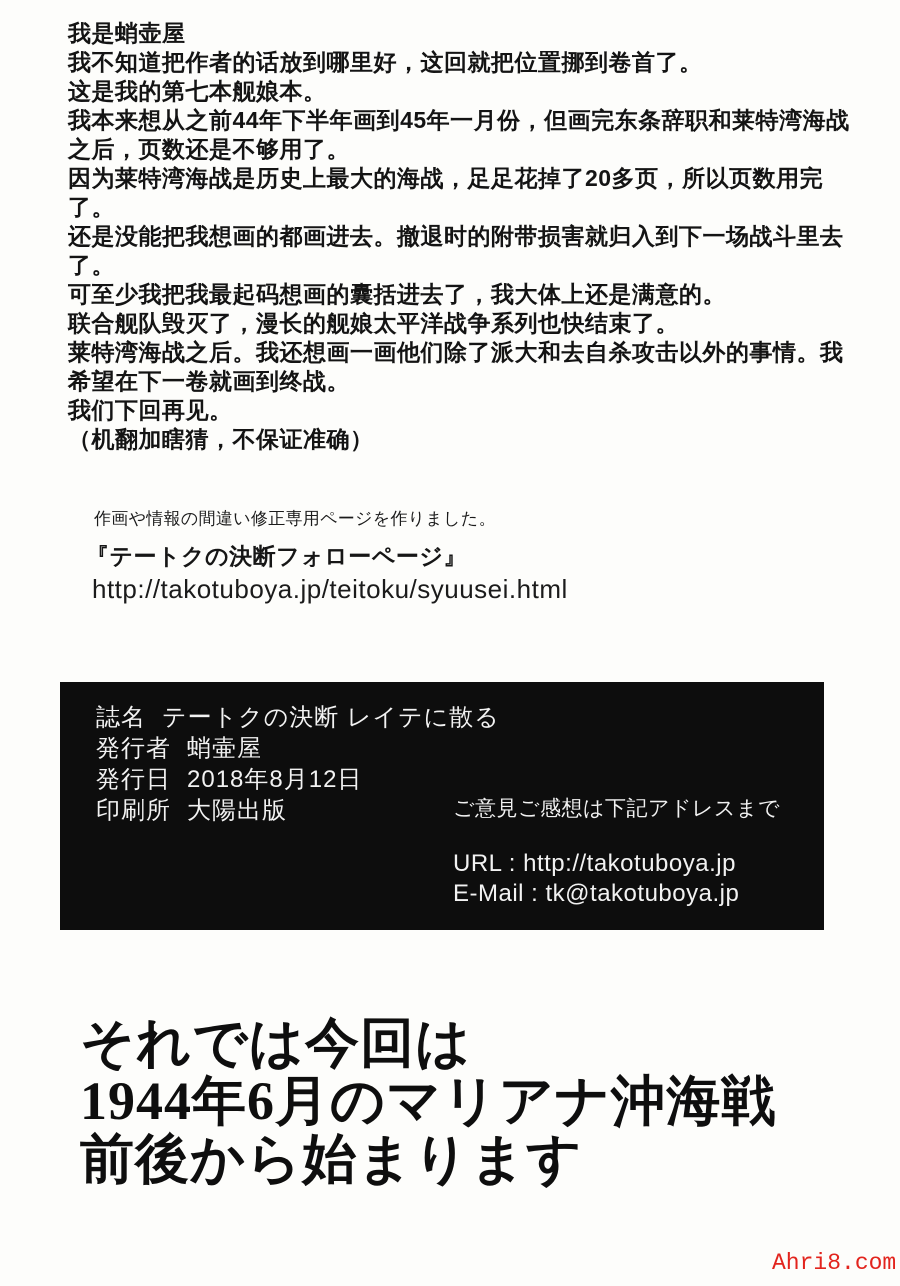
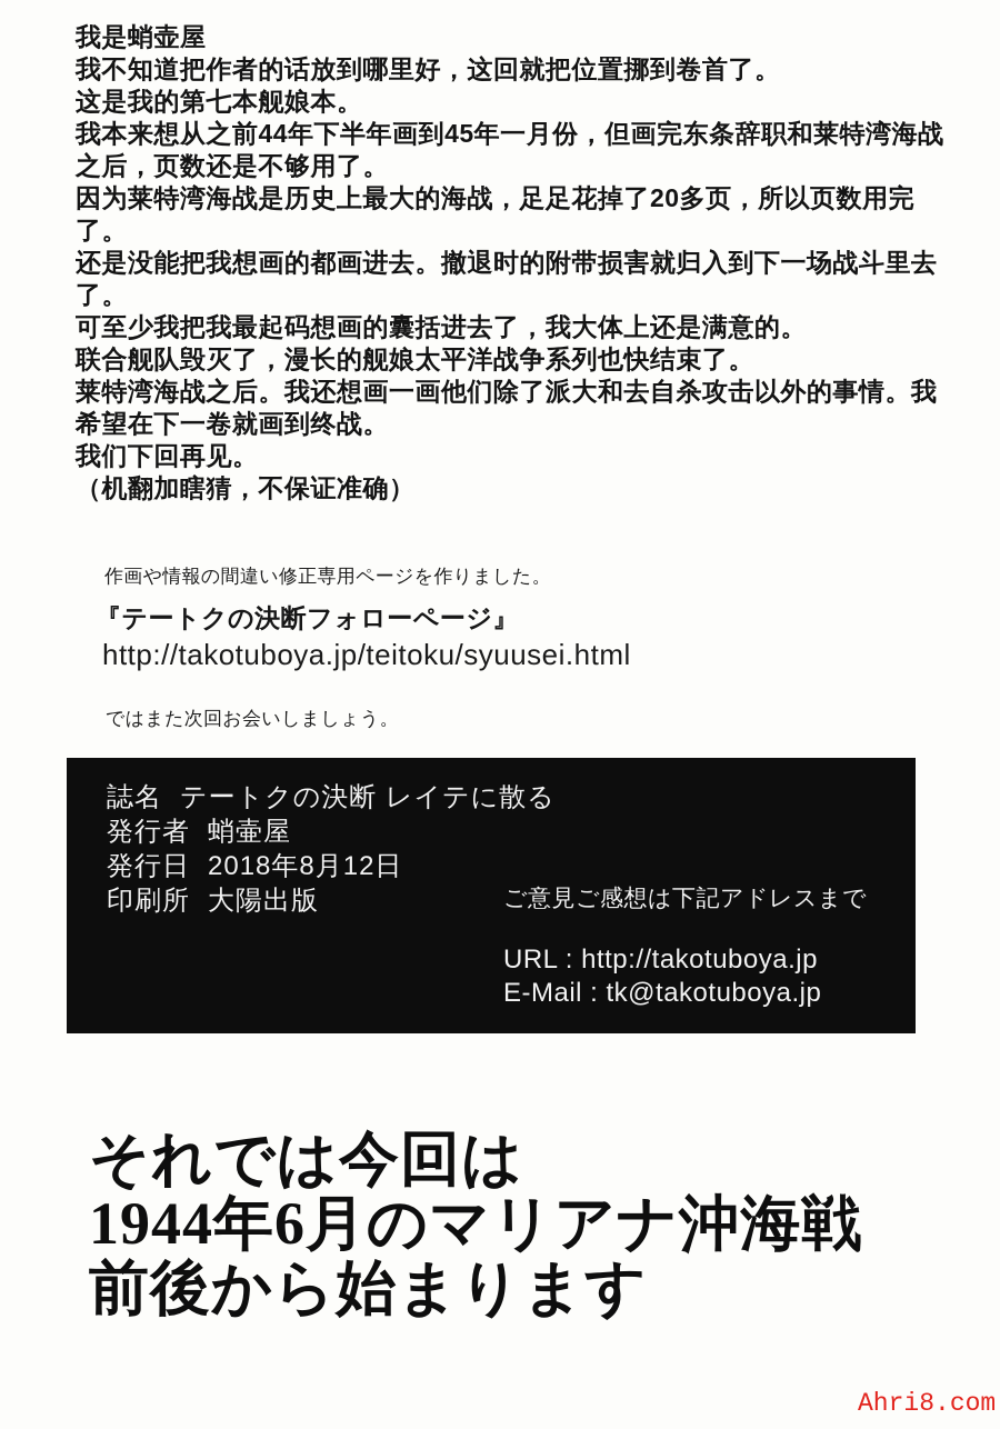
  我是蛸壶屋
  我不知道把作者的话放到哪里好，这回就把位置挪到卷首了。
  这是我的第七本舰娘本。
  我本来想从之前44年下半年画到45年一月份，但画完东条辞职和莱特湾海战
  之后，页数还是不够用了。
  因为莱特湾海战是历史上最大的海战，足足花掉了20多页，所以页数用完
  了。
  还是没能把我想画的都画进去。撤退时的附带损害就归入到下一场战斗里去
  了。
  可至少我把我最起码想画的囊括进去了，我大体上还是满意的。
  联合舰队毁灭了，漫长的舰娘太平洋战争系列也快结束了。
  莱特湾海战之后。我还想画一画他们除了派大和去自杀攻击以外的事情。我
  希望在下一卷就画到终战。
  我们下回再见。
  （机翻加瞎猜，不保证准确）
  作画や情報の間違い修正専用ページを作りました。
  『テートクの決断フォローページ』
  http://takotuboya.jp/teitoku/syuusei.html
+ ではまた次回お会いしましょう。
  誌名
  テートクの決断 レイテに散る
  発行者
  蛸壷屋
  発行日
  2018年8月12日
  印刷所
  大陽出版
  ご意見ご感想は下記アドレスまで
  URL : http://takotuboya.jp
  E-Mail : tk@takotuboya.jp
  それでは今回は
  1944年6月のマリアナ沖海戦
  前後から始まります
  Ahri8.com
